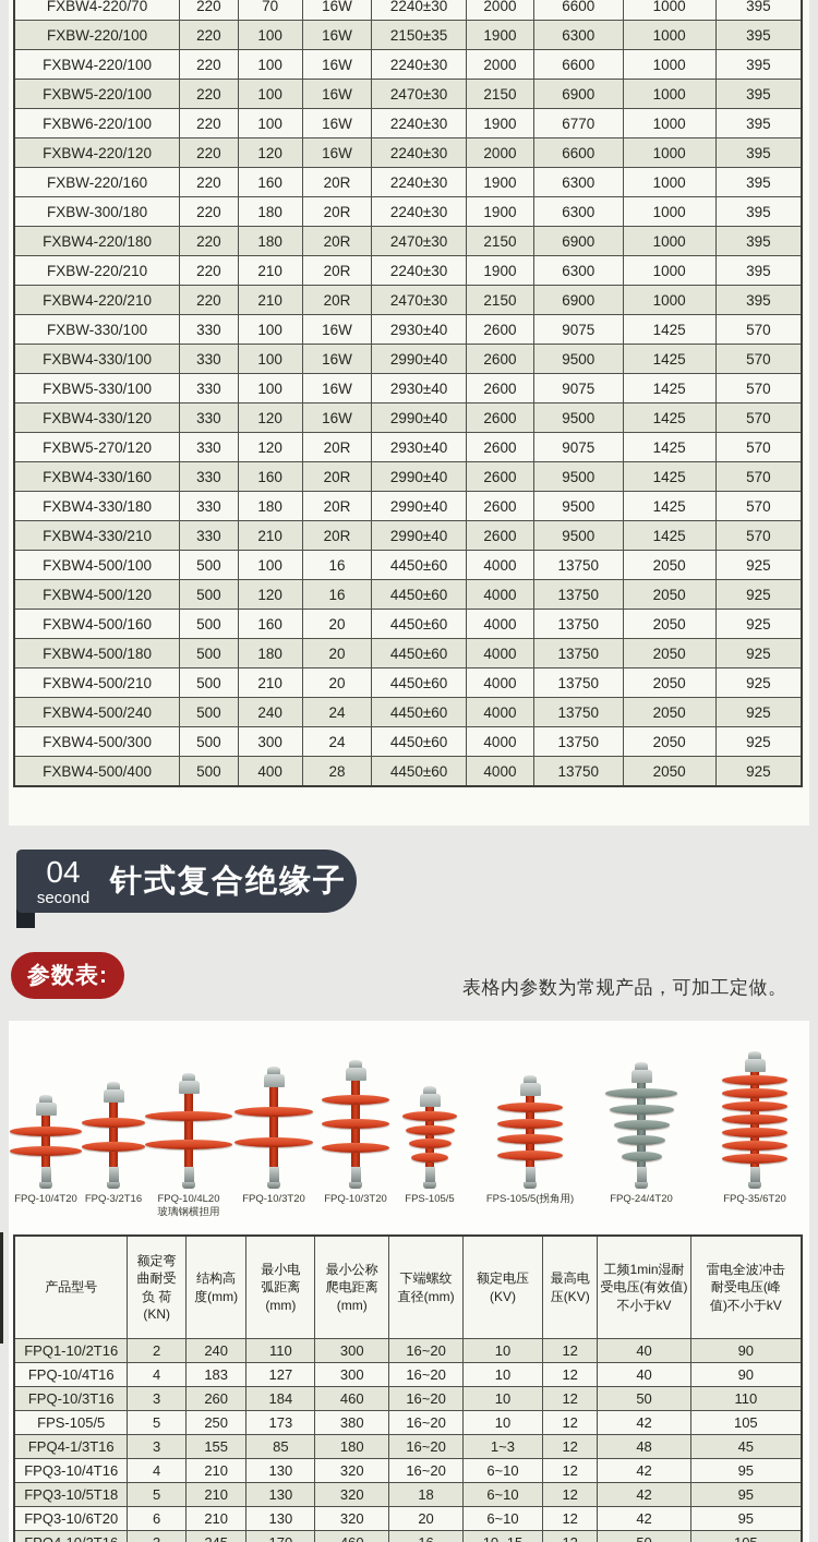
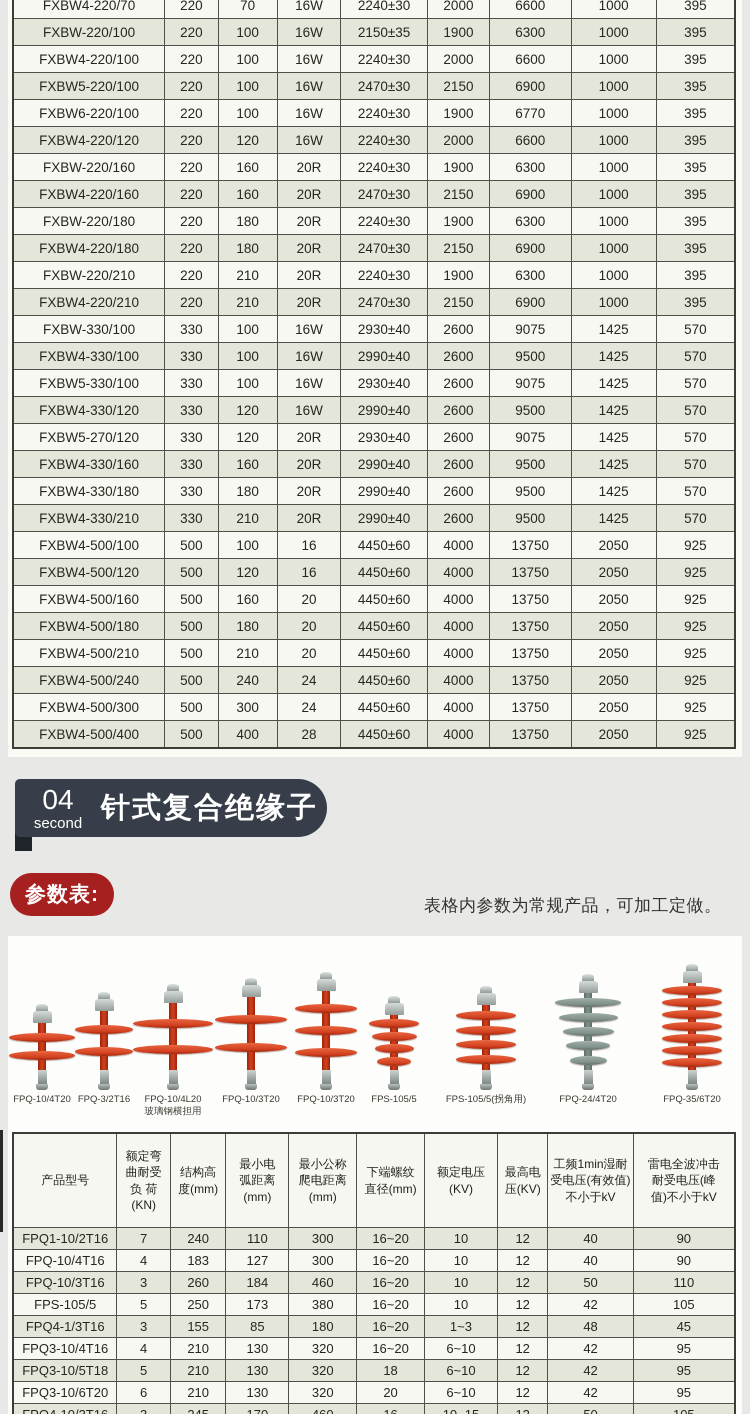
  FXBW4-220/70	220	70	16W	2240±30	2000	6600	1000	395
  FXBW-220/100	220	100	16W	2150±35	1900	6300	1000	395
  FXBW4-220/100	220	100	16W	2240±30	2000	6600	1000	395
  FXBW5-220/100	220	100	16W	2470±30	2150	6900	1000	395
  FXBW6-220/100	220	100	16W	2240±30	1900	6770	1000	395
  FXBW4-220/120	220	120	16W	2240±30	2000	6600	1000	395
  FXBW-220/160	220	160	20R	2240±30	1900	6300	1000	395
+ FXBW4-220/160	220	160	20R	2470±30	2150	6900	1000	395
- FXBW-300/180	220	180	20R	2240±30	1900	6300	1000	395
+ FXBW-220/180	220	180	20R	2240±30	1900	6300	1000	395
  FXBW4-220/180	220	180	20R	2470±30	2150	6900	1000	395
  FXBW-220/210	220	210	20R	2240±30	1900	6300	1000	395
  FXBW4-220/210	220	210	20R	2470±30	2150	6900	1000	395
  FXBW-330/100	330	100	16W	2930±40	2600	9075	1425	570
  FXBW4-330/100	330	100	16W	2990±40	2600	9500	1425	570
  FXBW5-330/100	330	100	16W	2930±40	2600	9075	1425	570
  FXBW4-330/120	330	120	16W	2990±40	2600	9500	1425	570
  FXBW5-270/120	330	120	20R	2930±40	2600	9075	1425	570
  FXBW4-330/160	330	160	20R	2990±40	2600	9500	1425	570
  FXBW4-330/180	330	180	20R	2990±40	2600	9500	1425	570
  FXBW4-330/210	330	210	20R	2990±40	2600	9500	1425	570
  FXBW4-500/100	500	100	16	4450±60	4000	13750	2050	925
  FXBW4-500/120	500	120	16	4450±60	4000	13750	2050	925
  FXBW4-500/160	500	160	20	4450±60	4000	13750	2050	925
  FXBW4-500/180	500	180	20	4450±60	4000	13750	2050	925
  FXBW4-500/210	500	210	20	4450±60	4000	13750	2050	925
  FXBW4-500/240	500	240	24	4450±60	4000	13750	2050	925
  FXBW4-500/300	500	300	24	4450±60	4000	13750	2050	925
  FXBW4-500/400	500	400	28	4450±60	4000	13750	2050	925
  04
  second
  针式复合绝缘子
  参数表:
  表格内参数为常规产品，可加工定做。
  FPQ-10/4T20
  FPQ-3/2T16
  FPQ-10/4L20
  玻璃钢横担用
  FPQ-10/3T20
  FPQ-10/3T20
  FPS-105/5
  FPS-105/5(拐角用)
  FPQ-24/4T20
  FPQ-35/6T20
  产品型号	额定弯 曲耐受 负 荷 (KN)	结构高 度(mm)	最小电 弧距离 (mm)	最小公称 爬电距离 (mm)	下端螺纹 直径(mm)	额定电压 (KV)	最高电 压(KV)	工频1min湿耐 受电压(有效值) 不小于kV	雷电全波冲击 耐受电压(峰 值)不小于kV
- FPQ1-10/2T16	2	240	110	300	16~20	10	12	40	90
+ FPQ1-10/2T16	7	240	110	300	16~20	10	12	40	90
  FPQ-10/4T16	4	183	127	300	16~20	10	12	40	90
  FPQ-10/3T16	3	260	184	460	16~20	10	12	50	110
  FPS-105/5	5	250	173	380	16~20	10	12	42	105
  FPQ4-1/3T16	3	155	85	180	16~20	1~3	12	48	45
  FPQ3-10/4T16	4	210	130	320	16~20	6~10	12	42	95
  FPQ3-10/5T18	5	210	130	320	18	6~10	12	42	95
  FPQ3-10/6T20	6	210	130	320	20	6~10	12	42	95
